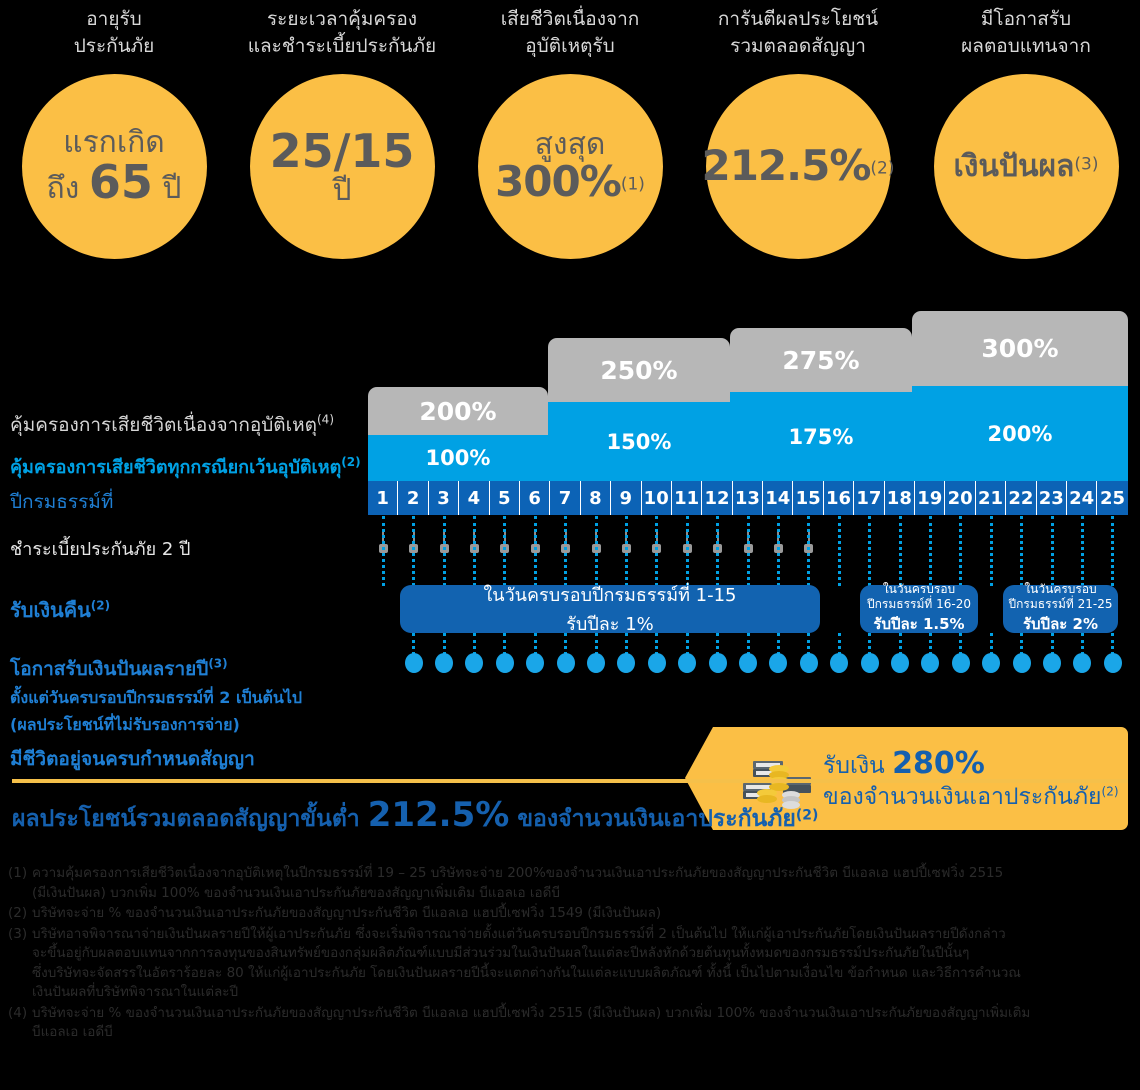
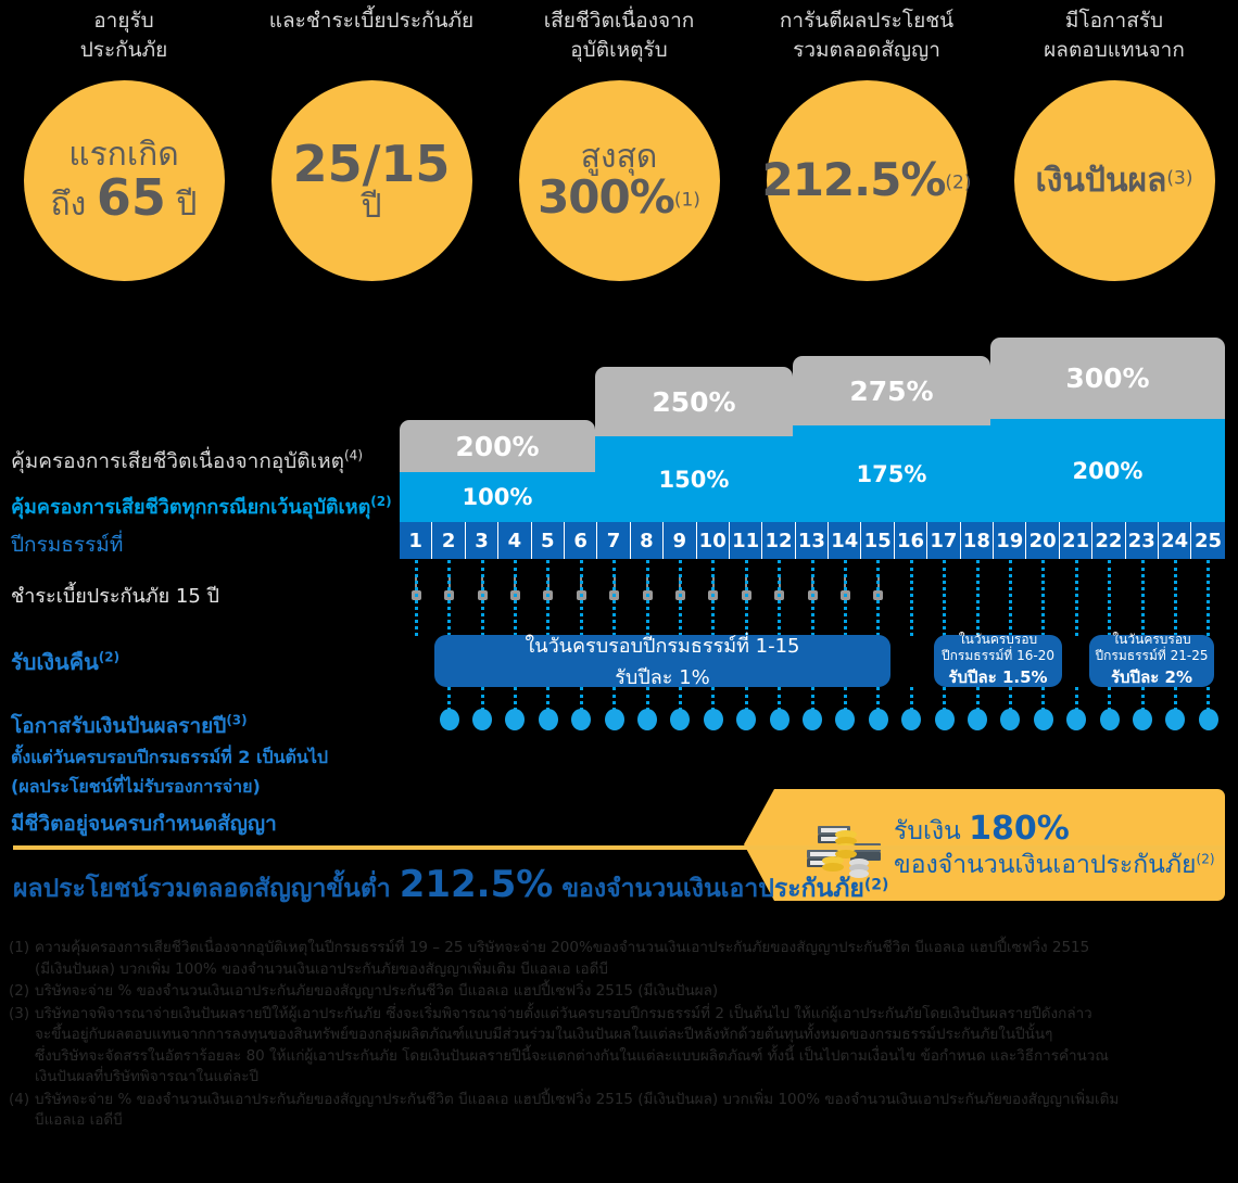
  อายุรับ
  ประกันภัย
  แรกเกิด
  ถึง 65 ปี
- ระยะเวลาคุ้มครอง
  และชำระเบี้ยประกันภัย
  25/15
  ปี
  เสียชีวิตเนื่องจาก
  อุบัติเหตุรับ
  สูงสุด
  300%(1)
  การันตีผลประโยชน์
  รวมตลอดสัญญา
  212.5%(2)
  มีโอกาสรับ
  ผลตอบแทนจาก
  เงินปันผล(3)
  200%
  100%
  250%
  150%
  275%
  175%
  300%
  200%
  คุ้มครองการเสียชีวิตเนื่องจากอุบัติเหตุ(4)
  คุ้มครองการเสียชีวิตทุกกรณียกเว้นอุบัติเหตุ(2)
  ปีกรมธรรม์ที่
- ชำระเบี้ยประกันภัย 2 ปี
+ ชำระเบี้ยประกันภัย 15 ปี
  รับเงินคืน(2)
  โอกาสรับเงินปันผลรายปี(3)
  ตั้งแต่วันครบรอบปีกรมธรรม์ที่ 2 เป็นต้นไป
  (ผลประโยชน์ที่ไม่รับรองการจ่าย)
  มีชีวิตอยู่จนครบกำหนดสัญญา
  1
  2
  3
  4
  5
  6
  7
  8
  9
  10
  11
  12
  13
  14
  15
  16
  17
  18
  19
  20
  21
  22
  23
  24
  25
  ในวันครบรอบปีกรมธรรม์ที่ 1-15
  รับปีละ 1%
  ในวันครบรอบ
  ปีกรมธรรม์ที่ 16-20
  รับปีละ 1.5%
  ในวันครบรอบ
  ปีกรมธรรม์ที่ 21-25
  รับปีละ 2%
- รับเงิน 280%
+ รับเงิน 180%
  ของจำนวนเงินเอาประกันภัย(2)
  ผลประโยชน์รวมตลอดสัญญาขั้นต่ำ 212.5% ของจำนวนเงินเอาประกันภัย(2)
  (1)
  ความคุ้มครองการเสียชีวิตเนื่องจากอุบัติเหตุในปีกรมธรรม์ที่ 19 – 25 บริษัทจะจ่าย 200%ของจำนวนเงินเอาประกันภัยของสัญญาประกันชีวิต บีแอลเอ แฮปปี้เซฟวิ่ง 2515
  (มีเงินปันผล) บวกเพิ่ม 100% ของจำนวนเงินเอาประกันภัยของสัญญาเพิ่มเติม บีแอลเอ เอดีบี
  (2)
- บริษัทจะจ่าย % ของจำนวนเงินเอาประกันภัยของสัญญาประกันชีวิต บีแอลเอ แฮปปี้เซฟวิ่ง 1549 (มีเงินปันผล)
+ บริษัทจะจ่าย % ของจำนวนเงินเอาประกันภัยของสัญญาประกันชีวิต บีแอลเอ แฮปปี้เซฟวิ่ง 2515 (มีเงินปันผล)
  (3)
  บริษัทอาจพิจารณาจ่ายเงินปันผลรายปีให้ผู้เอาประกันภัย ซึ่งจะเริ่มพิจารณาจ่ายตั้งแต่วันครบรอบปีกรมธรรม์ที่ 2 เป็นต้นไป ให้แก่ผู้เอาประกันภัยโดยเงินปันผลรายปีดังกล่าว
  จะขึ้นอยู่กับผลตอบแทนจากการลงทุนของสินทรัพย์ของกลุ่มผลิตภัณฑ์แบบมีส่วนร่วมในเงินปันผลในแต่ละปีหลังหักด้วยต้นทุนทั้งหมดของกรมธรรม์ประกันภัยในปีนั้นๆ
  ซึ่งบริษัทจะจัดสรรในอัตราร้อยละ 80 ให้แก่ผู้เอาประกันภัย โดยเงินปันผลรายปีนี้จะแตกต่างกันในแต่ละแบบผลิตภัณฑ์ ทั้งนี้ เป็นไปตามเงื่อนไข ข้อกำหนด และวิธีการคำนวณ
  เงินปันผลที่บริษัทพิจารณาในแต่ละปี
  (4)
  บริษัทจะจ่าย % ของจำนวนเงินเอาประกันภัยของสัญญาประกันชีวิต บีแอลเอ แฮปปี้เซฟวิ่ง 2515 (มีเงินปันผล) บวกเพิ่ม 100% ของจำนวนเงินเอาประกันภัยของสัญญาเพิ่มเติม
  บีแอลเอ เอดีบี
